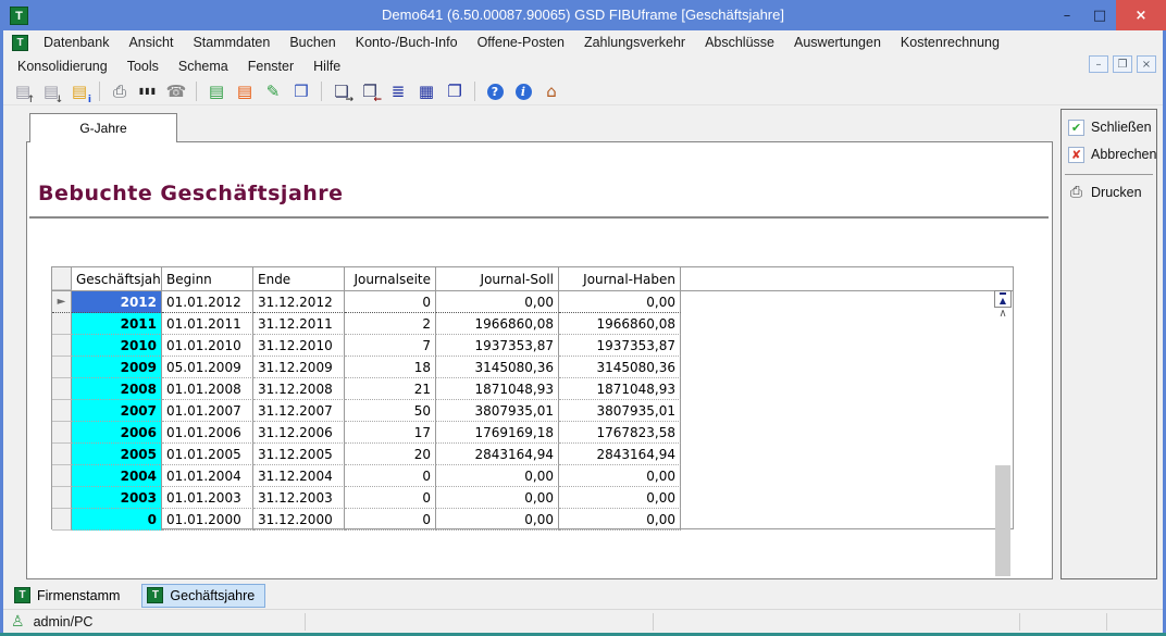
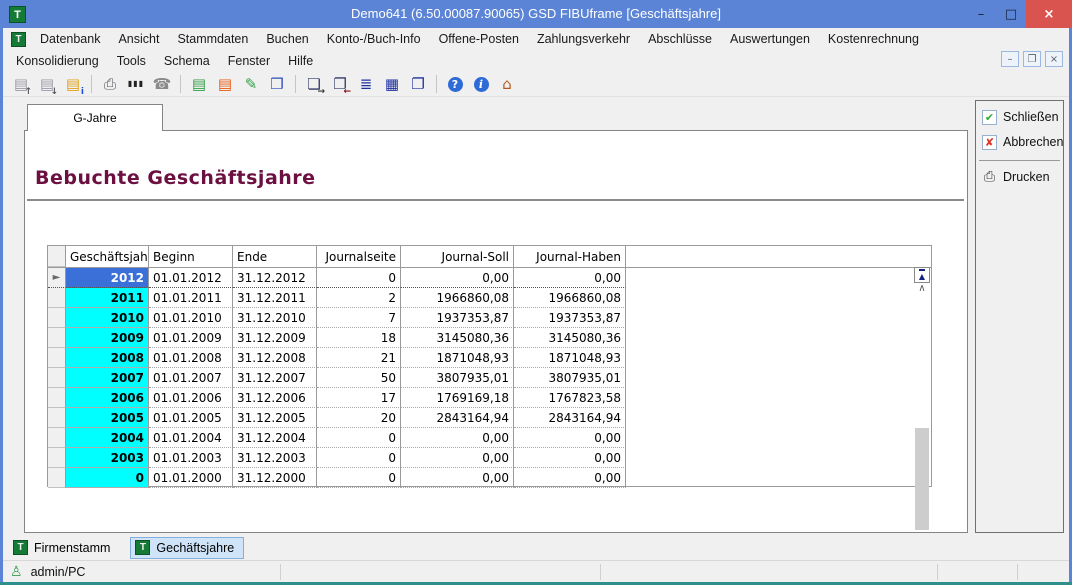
  T
  Demo641 (6.50.00087.90065) GSD FIBUframe [Geschäftsjahre]
  –
  □
  ×
  T
  Datenbank
  Ansicht
  Stammdaten
  Buchen
  Konto-/Buch-Info
  Offene-Posten
  Zahlungsverkehr
  Abschlüsse
  Auswertungen
  Kostenrechnung
  Konsolidierung
  Tools
  Schema
  Fenster
  Hilfe
  –
  ❐
  ×
  ▤
  ↑
  ▤
  ↓
  ▤
  i
  ⎙
  ▮▮▮
  ☎
  ▤
  ▤
  ✎
  ❒
  ❏
  →
  ❐
  ←
  ≣
  ▦
  ❐
  ?
  i
  ⌂
  G-Jahre
  Bebuchte Geschäftsjahre
  Geschäftsjah
  Beginn
  Ende
  Journalseite
  Journal-Soll
  Journal-Haben
  ►
  2012
  01.01.2012
  31.12.2012
  0
  0,00
  0,00
  2011
  01.01.2011
  31.12.2011
  2
  1966860,08
  1966860,08
  2010
  01.01.2010
  31.12.2010
  7
  1937353,87
  1937353,87
  2009
- 05.01.2009
+ 01.01.2009
  31.12.2009
  18
  3145080,36
  3145080,36
  2008
  01.01.2008
  31.12.2008
  21
  1871048,93
  1871048,93
  2007
  01.01.2007
  31.12.2007
  50
  3807935,01
  3807935,01
  2006
  01.01.2006
  31.12.2006
  17
  1769169,18
  1767823,58
  2005
  01.01.2005
  31.12.2005
  20
  2843164,94
  2843164,94
  2004
  01.01.2004
  31.12.2004
  0
  0,00
  0,00
  2003
  01.01.2003
  31.12.2003
  0
  0,00
  0,00
  0
  01.01.2000
  31.12.2000
  0
  0,00
  0,00
  ▲
  ∧
  ✔
  Schließen
  ✘
  Abbrechen
  ⎙
  Drucken
  T
  Firmenstamm
  T
  Gechäftsjahre
  ♙
  admin/PC
